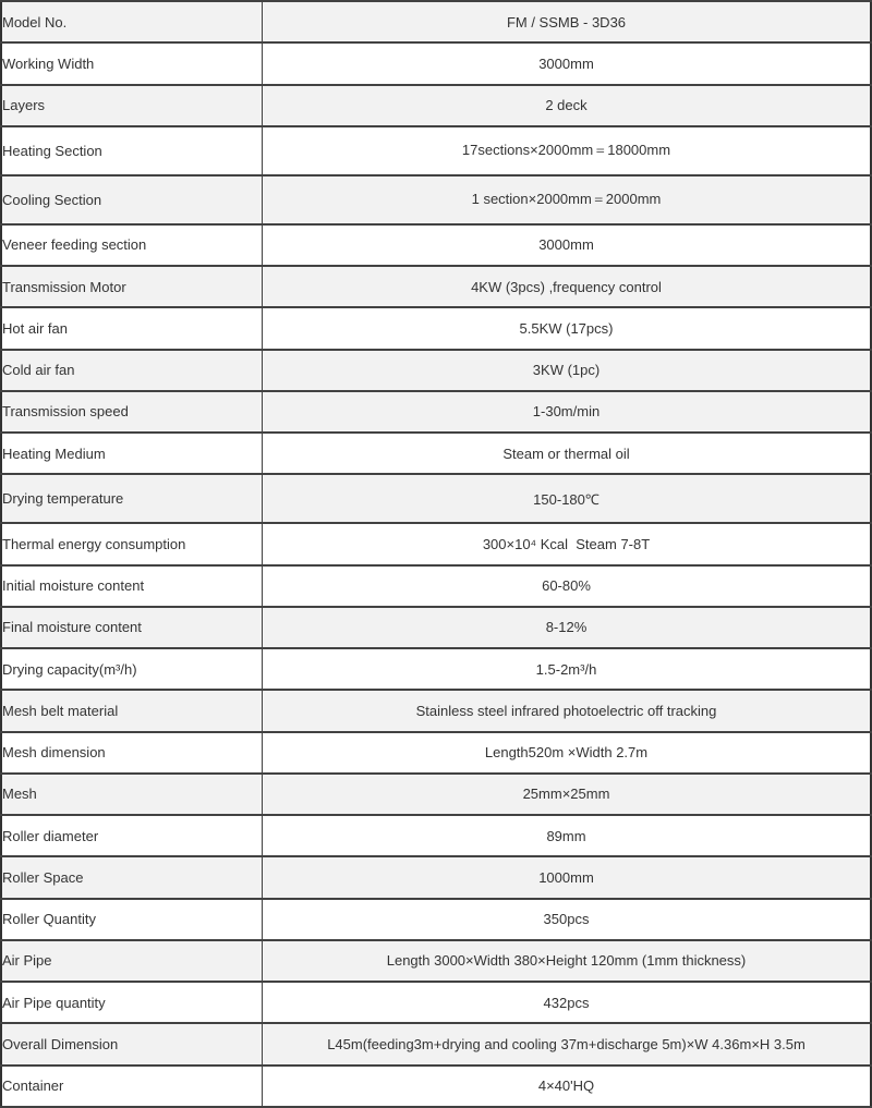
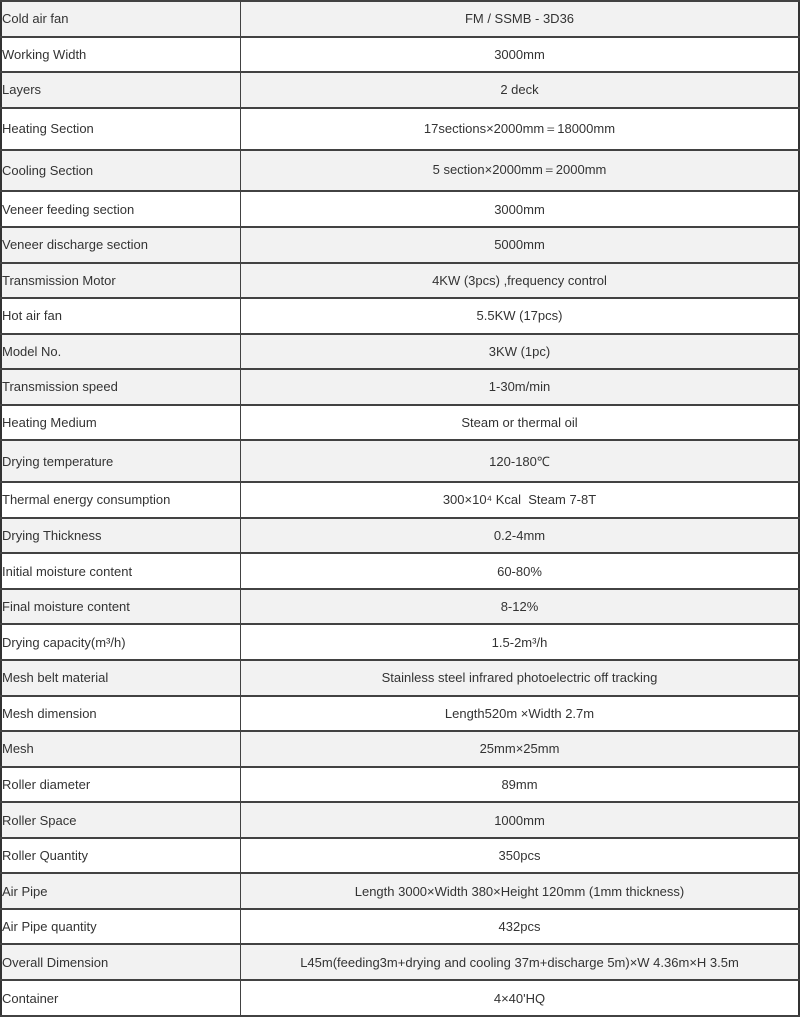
- Model No.	FM / SSMB - 3D36
+ Cold air fan	FM / SSMB - 3D36
  Working Width	3000mm
  Layers	2 deck
  Heating Section	17sections×2000mm＝18000mm
- Cooling Section	1 section×2000mm＝2000mm
+ Cooling Section	5 section×2000mm＝2000mm
  Veneer feeding section	3000mm
+ Veneer discharge section	5000mm
  Transmission Motor	4KW (3pcs) ,frequency control
  Hot air fan	5.5KW (17pcs)
- Cold air fan	3KW (1pc)
+ Model No.	3KW (1pc)
  Transmission speed	1-30m/min
  Heating Medium	Steam or thermal oil
- Drying temperature	150-180℃
+ Drying temperature	120-180℃
  Thermal energy consumption	300×10⁴ Kcal Steam 7-8T
+ Drying Thickness	0.2-4mm
  Initial moisture content	60-80%
  Final moisture content	8-12%
  Drying capacity(m³/h)	1.5-2m³/h
  Mesh belt material	Stainless steel infrared photoelectric off tracking
  Mesh dimension	Length520m ×Width 2.7m
  Mesh	25mm×25mm
  Roller diameter	89mm
  Roller Space	1000mm
  Roller Quantity	350pcs
  Air Pipe	Length 3000×Width 380×Height 120mm (1mm thickness)
  Air Pipe quantity	432pcs
  Overall Dimension	L45m(feeding3m+drying and cooling 37m+discharge 5m)×W 4.36m×H 3.5m
  Container	4×40'HQ
